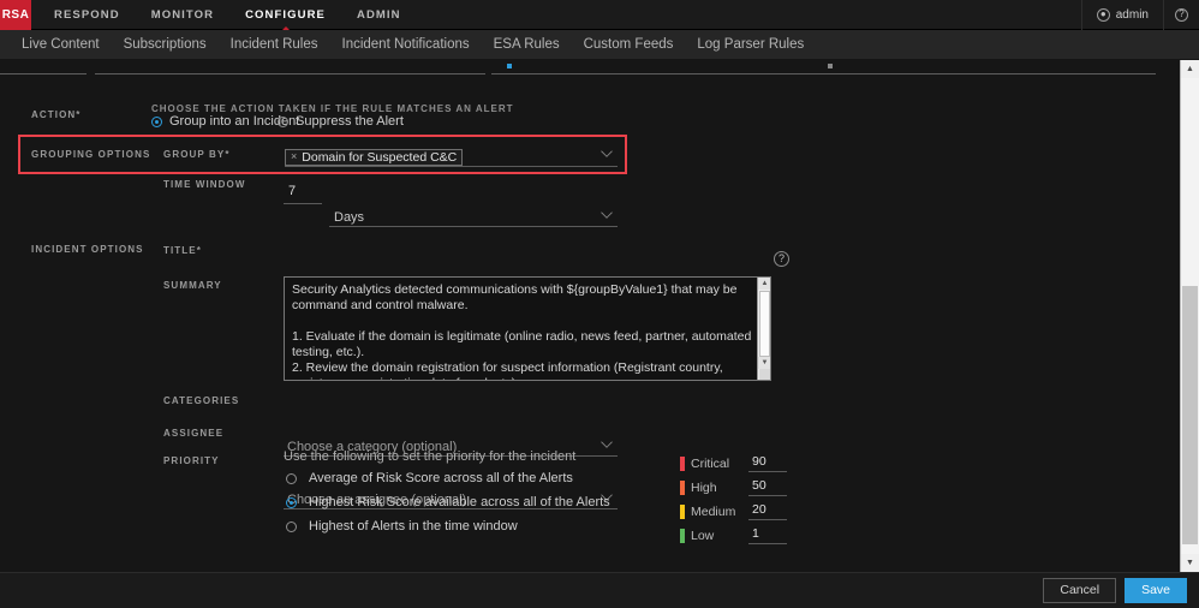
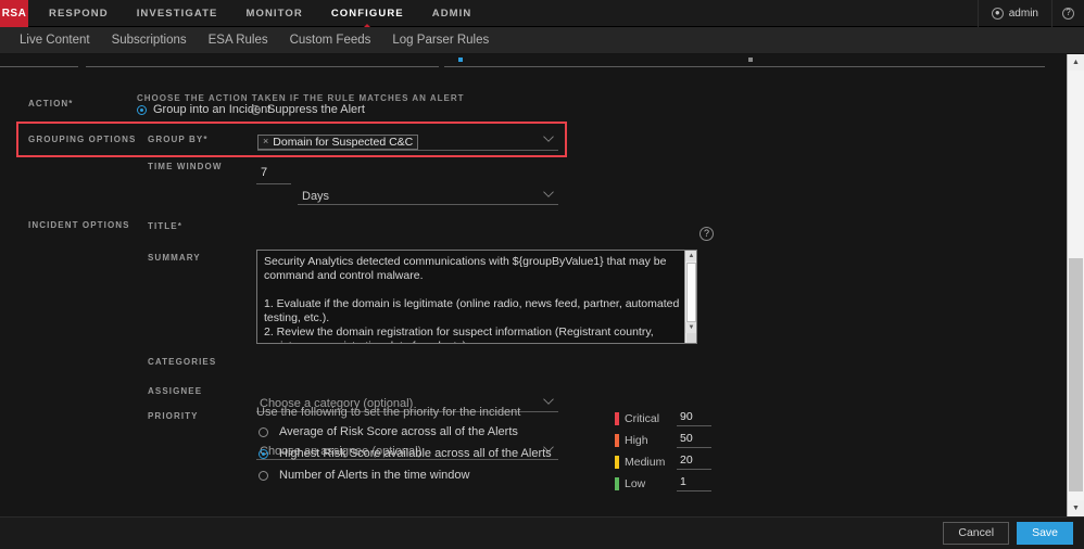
  RSA
  RESPOND
+ INVESTIGATE
  MONITOR
  CONFIGURE
  ADMIN
  ●
  admin
  ?
  Live Content
  Subscriptions
- Incident Rules
- Incident Notifications
  ESA Rules
  Custom Feeds
  Log Parser Rules
  ACTION*
  CHOOSE THE ACTION TAKEN IF THE RULE MATCHES AN ALERT
  Group into an Incident
  Suppress the Alert
  GROUPING OPTIONS
  GROUP BY*
  ×
  Domain for Suspected C&C
  TIME WINDOW
  7
  Days
  INCIDENT OPTIONS
  TITLE*
  ?
  SUMMARY
  Security Analytics detected communications with ${groupByValue1} that may be command and control malware.
  1. Evaluate if the domain is legitimate (online radio, news feed, partner, automated testing, etc.).
  CATEGORIES
  Choose a category (optional)
  ASSIGNEE
  hoose an assignee (optional)
  PRIORITY
  Use the following to set the priority for the incident
  Average of Risk Score across all of the Alerts
  Highest Risk Score available across all of the Alerts
- Highest of Alerts in the time window
+ Number of Alerts in the time window
  Critical
  90
  High
  50
  Medium
  20
  Low
  1
  Cancel
  Save
